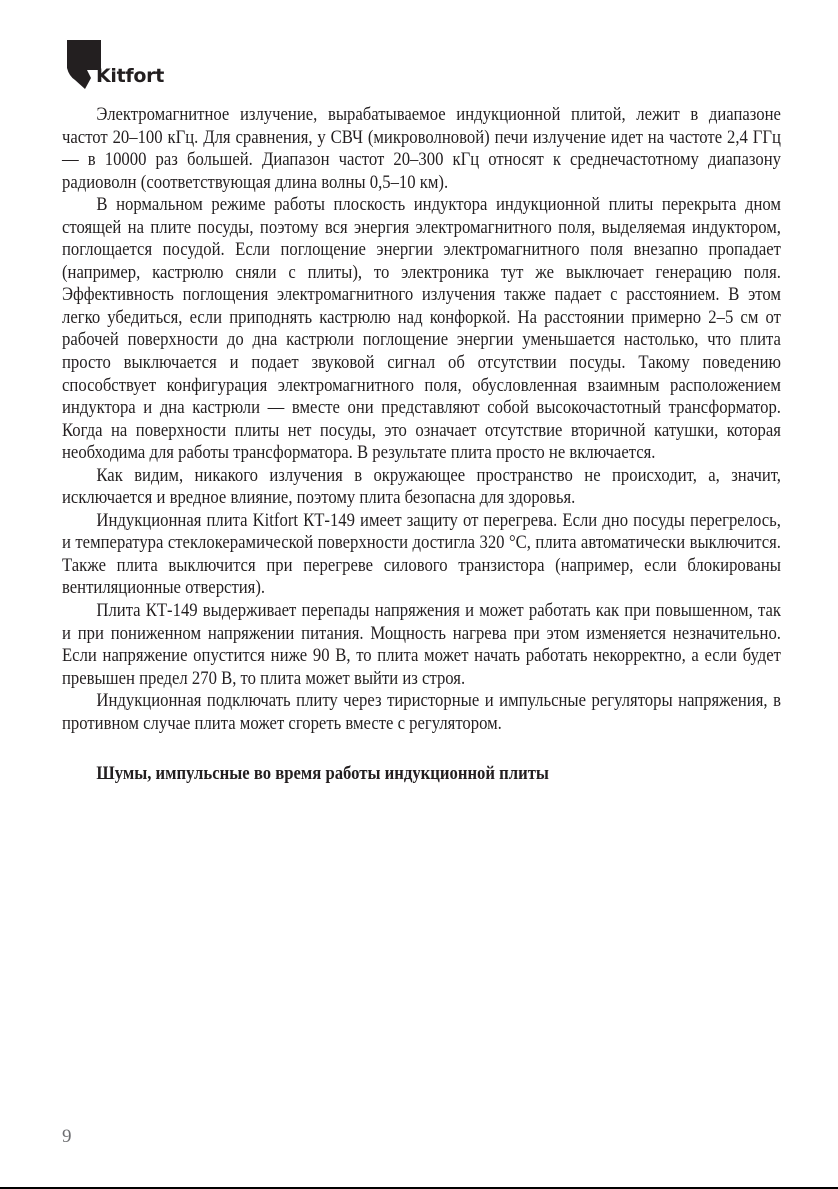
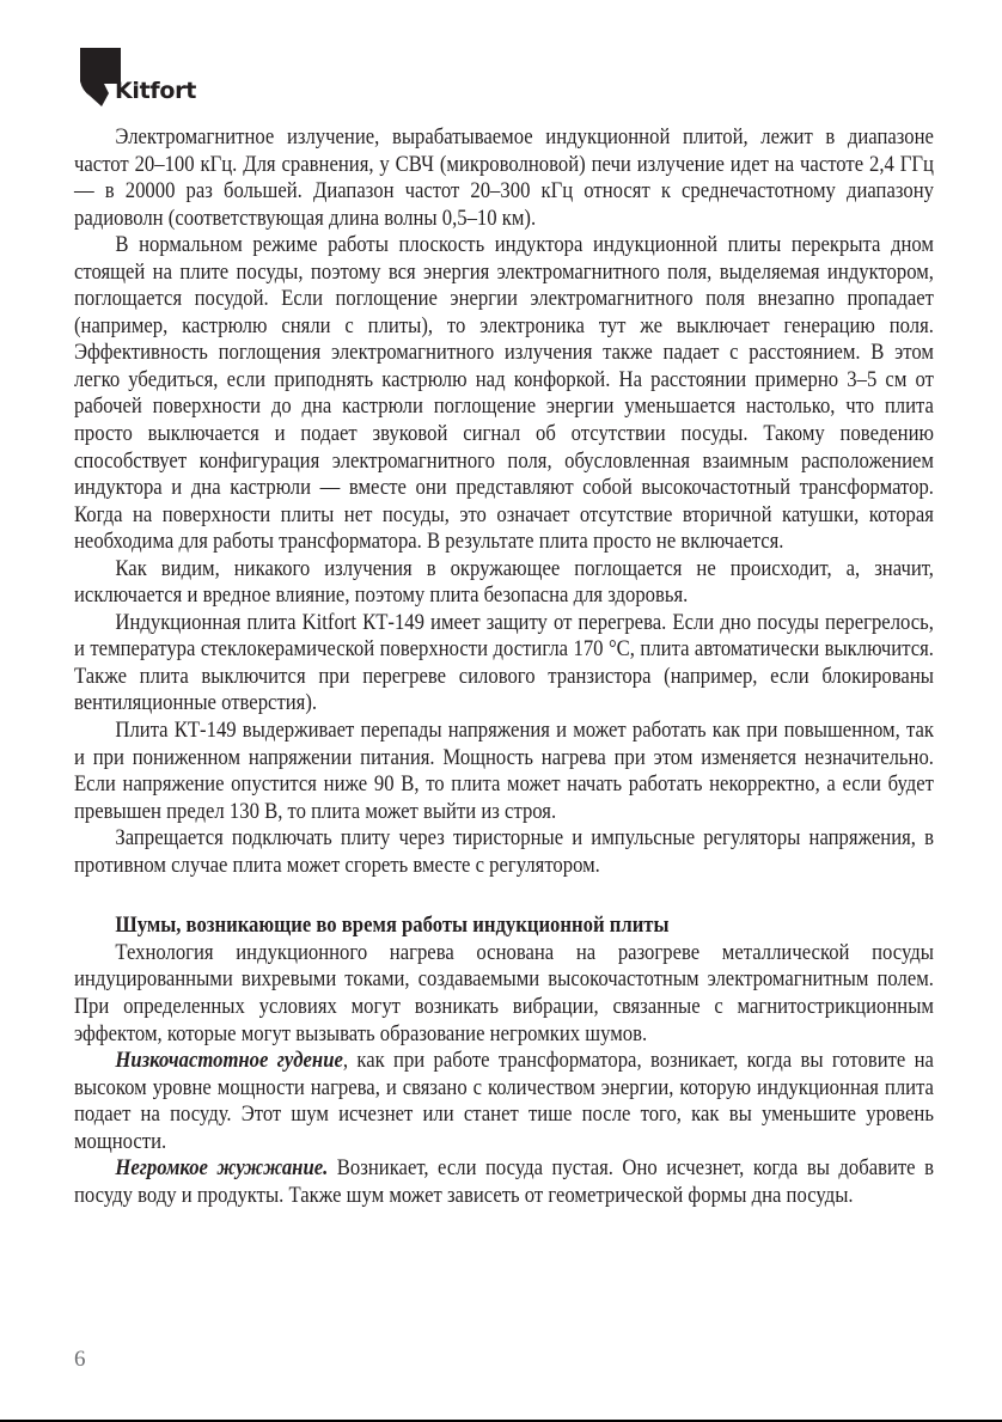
  Kitfort
- Электромагнитное излучение, вырабатываемое индукционной плитой, лежит в диапазоне частот 20–100 кГц. Для сравнения, у СВЧ (микроволновой) печи излуче­ние идет на частоте 2,4 ГГц — в 10000 раз большей. Диапазон частот 20–300 кГц относят к среднечастотному диапазону радиоволн (соответствующая длина волны 0,5–10 км).
+ Электромагнитное излучение, вырабатываемое индукционной плитой, лежит в диапазоне частот 20–100 кГц. Для сравнения, у СВЧ (микроволновой) печи излуче­ние идет на частоте 2,4 ГГц — в 20000 раз большей. Диапазон частот 20–300 кГц относят к среднечастотному диапазону радиоволн (соответствующая длина волны 0,5–10 км).
- В нормальном режиме работы плоскость индуктора индукционной плиты пере­крыта дном стоящей на плите посуды, поэтому вся энергия электромагнитного поля, выделяемая индуктором, поглощается посудой. Если поглощение энергии электро­магнитного поля внезапно пропадает (например, кастрюлю сняли с плиты), то элек­троника тут же выключает генерацию поля. Эффективность поглощения электро­магнитного излучения также падает с расстоянием. В этом легко убедиться, если приподнять кастрюлю над конфоркой. На расстоянии примерно 2–5 см от рабочей поверхности до дна кастрюли поглощение энергии уменьшается настолько, что плита просто выключается и подает звуковой сигнал об отсутствии посуды. Тако­му поведению способствует конфигурация электромагнитного поля, обусловленная взаимным расположением индуктора и дна кастрюли — вместе они представляют собой высокочастотный трансформатор. Когда на поверхности плиты нет посуды, это означает отсутствие вторичной катушки, которая необходима для работы транс­форматора. В результате плита просто не включается.
+ В нормальном режиме работы плоскость индуктора индукционной плиты пере­крыта дном стоящей на плите посуды, поэтому вся энергия электромагнитного поля, выделяемая индуктором, поглощается посудой. Если поглощение энергии электро­магнитного поля внезапно пропадает (например, кастрюлю сняли с плиты), то элек­троника тут же выключает генерацию поля. Эффективность поглощения электро­магнитного излучения также падает с расстоянием. В этом легко убедиться, если приподнять кастрюлю над конфоркой. На расстоянии примерно 3–5 см от рабочей поверхности до дна кастрюли поглощение энергии уменьшается настолько, что плита просто выключается и подает звуковой сигнал об отсутствии посуды. Тако­му поведению способствует конфигурация электромагнитного поля, обусловленная взаимным расположением индуктора и дна кастрюли — вместе они представляют собой высокочастотный трансформатор. Когда на поверхности плиты нет посуды, это означает отсутствие вторичной катушки, которая необходима для работы транс­форматора. В результате плита просто не включается.
- Как видим, никакого излучения в окружающее пространство не происходит, а, значит, исключается и вредное влияние, поэтому плита безопасна для здоровья.
+ Как видим, никакого излучения в окружающее поглощается не происходит, а, значит, исключается и вредное влияние, поэтому плита безопасна для здоровья.
- Индукционная плита Kitfort КТ-149 имеет защиту от перегрева. Если дно посу­ды перегрелось, и температура стеклокерамической поверхности достигла 320 °С, плита автоматически выключится. Также плита выключится при перегреве силового транзистора (например, если блокированы вентиляционные отверстия).
+ Индукционная плита Kitfort КТ-149 имеет защиту от перегрева. Если дно посу­ды перегрелось, и температура стеклокерамической поверхности достигла 170 °С, плита автоматически выключится. Также плита выключится при перегреве силового транзистора (например, если блокированы вентиляционные отверстия).
- Плита КТ-149 выдерживает перепады напряжения и может работать как при повышенном, так и при пониженном напряжении питания. Мощность нагрева при этом изменяется незначительно. Если напряжение опустится ниже 90 В, то плита может начать работать некорректно, а если будет превышен предел 270 В, то плита может выйти из строя.
+ Плита КТ-149 выдерживает перепады напряжения и может работать как при повышенном, так и при пониженном напряжении питания. Мощность нагрева при этом изменяется незначительно. Если напряжение опустится ниже 90 В, то плита может начать работать некорректно, а если будет превышен предел 130 В, то плита может выйти из строя.
- Индукционная подключать плиту через тиристорные и импульсные регуляторы на­пряжения, в противном случае плита может сгореть вместе с регулятором.
+ Запрещается подключать плиту через тиристорные и импульсные регуляторы на­пряжения, в противном случае плита может сгореть вместе с регулятором.
- Шумы, импульсные во время работы индукционной плиты
+ Шумы, возникающие во время работы индукционной плиты
+ Технология индукционного нагрева основана на разогреве металлической по­суды индуцированными вихревыми токами, создаваемыми высокочастотным элек­тромагнитным полем. При определенных условиях могут возникать вибрации, свя­занные с магнитострикционным эффектом, которые могут вызывать образование негромких шумов.
+ Низкочастотное гудение, как при работе трансформатора, возникает, когда вы готовите на высоком уровне мощности нагрева, и связано с количеством энергии, которую индукционная плита подает на посуду. Этот шум исчезнет или станет тише после того, как вы уменьшите уровень мощности.
+ Негромкое жужжание. Возникает, если посуда пустая. Оно исчезнет, когда вы добавите в посуду воду и продукты. Также шум может зависеть от геометрической формы дна посуды.
- 9
+ 6
